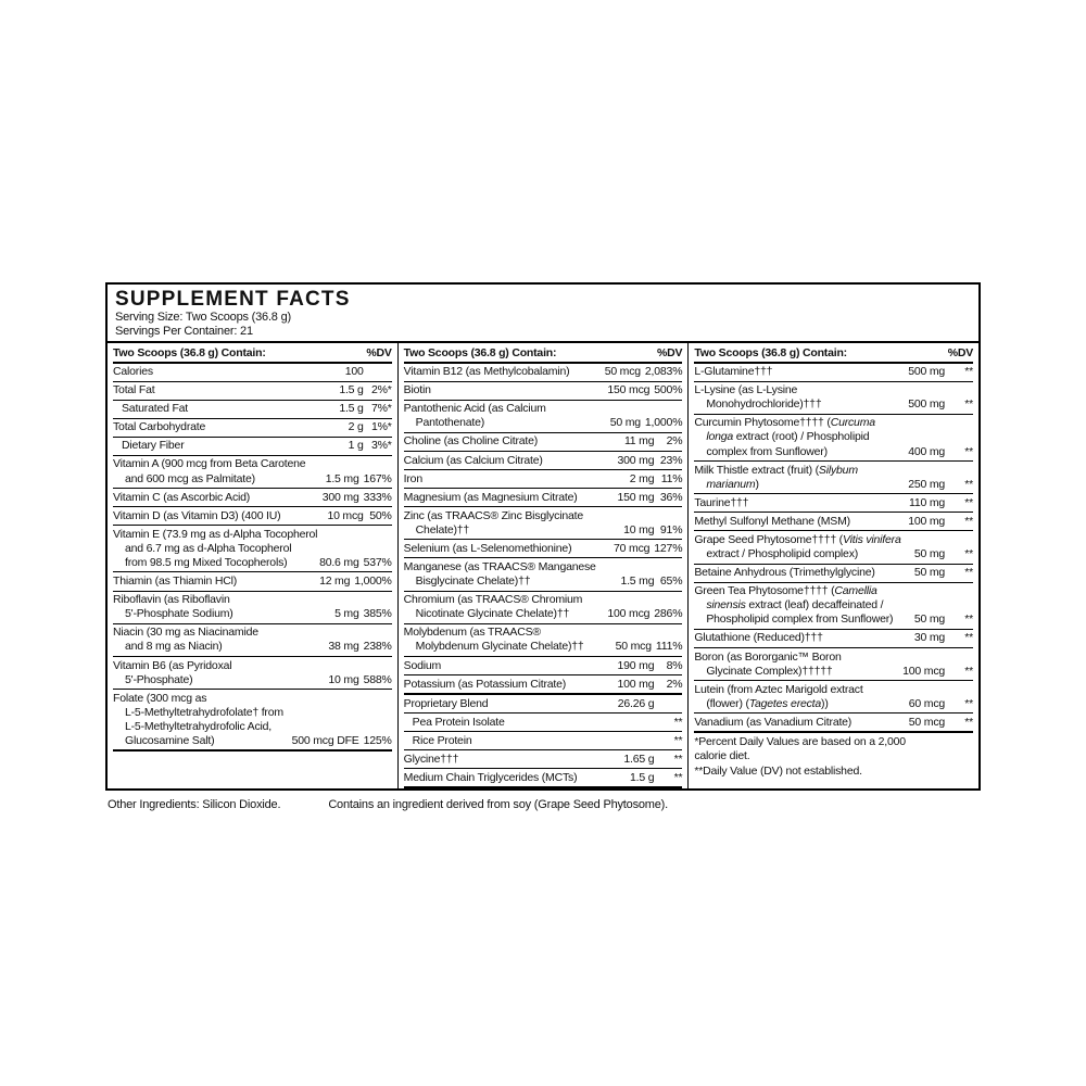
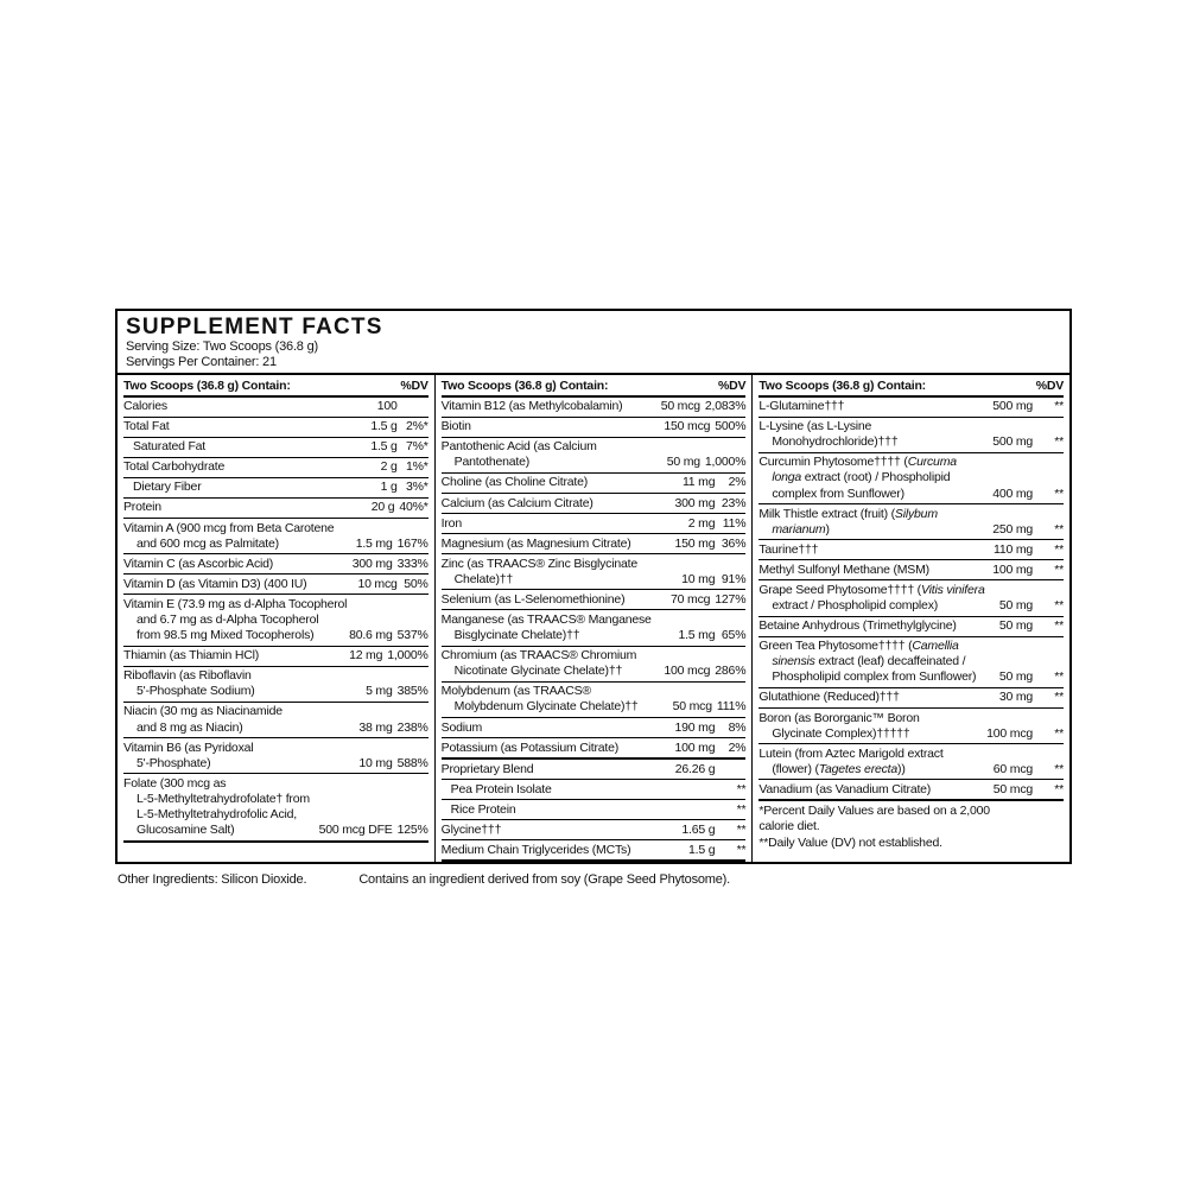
  SUPPLEMENT FACTS
  Serving Size: Two Scoops (36.8 g)
  Servings Per Container: 21
  Two Scoops (36.8 g) Contain:
  %DV
  Calories
  100
  Total Fat
  1.5 g
  2%*
  Saturated Fat
  1.5 g
  7%*
  Total Carbohydrate
  2 g
  1%*
  Dietary Fiber
  1 g
  3%*
+ Protein
+ 20 g
+ 40%*
  Vitamin A (900 mcg from Beta Carotene
  and 600 mcg as Palmitate)
  1.5 mg
  167%
  Vitamin C (as Ascorbic Acid)
  300 mg
  333%
  Vitamin D (as Vitamin D3) (400 IU)
  10 mcg
  50%
  Vitamin E (73.9 mg as d-Alpha Tocopherol
  and 6.7 mg as d-Alpha Tocopherol
  from 98.5 mg Mixed Tocopherols)
  80.6 mg
  537%
  Thiamin (as Thiamin HCl)
  12 mg
  1,000%
  Riboflavin (as Riboflavin
  5'-Phosphate Sodium)
  5 mg
  385%
  Niacin (30 mg as Niacinamide
  and 8 mg as Niacin)
  38 mg
  238%
  Vitamin B6 (as Pyridoxal
  5'-Phosphate)
  10 mg
  588%
  Folate (300 mcg as
  L-5-Methyltetrahydrofolate† from
  L-5-Methyltetrahydrofolic Acid,
  Glucosamine Salt)
  500 mcg DFE
  125%
  Two Scoops (36.8 g) Contain:
  %DV
  Vitamin B12 (as Methylcobalamin)
  50 mcg
  2,083%
  Biotin
  150 mcg
  500%
  Pantothenic Acid (as Calcium
  Pantothenate)
  50 mg
  1,000%
  Choline (as Choline Citrate)
  11 mg
  2%
  Calcium (as Calcium Citrate)
  300 mg
  23%
  Iron
  2 mg
  11%
  Magnesium (as Magnesium Citrate)
  150 mg
  36%
  Zinc (as TRAACS® Zinc Bisglycinate
  Chelate)††
  10 mg
  91%
  Selenium (as L-Selenomethionine)
  70 mcg
  127%
  Manganese (as TRAACS® Manganese
  Bisglycinate Chelate)††
  1.5 mg
  65%
  Chromium (as TRAACS® Chromium
  Nicotinate Glycinate Chelate)††
  100 mcg
  286%
  Molybdenum (as TRAACS®
  Molybdenum Glycinate Chelate)††
  50 mcg
  111%
  Sodium
  190 mg
  8%
  Potassium (as Potassium Citrate)
  100 mg
  2%
  Proprietary Blend
  26.26 g
  Pea Protein Isolate
  **
  Rice Protein
  **
  Glycine†††
  1.65 g
  **
  Medium Chain Triglycerides (MCTs)
  1.5 g
  **
  Two Scoops (36.8 g) Contain:
  %DV
  L-Glutamine†††
  500 mg
  **
  L-Lysine (as L-Lysine
  Monohydrochloride)†††
  500 mg
  **
  Curcumin Phytosome†††† (Curcuma
  longa extract (root) / Phospholipid
  complex from Sunflower)
  400 mg
  **
  Milk Thistle extract (fruit) (Silybum
  marianum)
  250 mg
  **
  Taurine†††
  110 mg
  **
  Methyl Sulfonyl Methane (MSM)
  100 mg
  **
  Grape Seed Phytosome†††† (Vitis vinifera
  extract / Phospholipid complex)
  50 mg
  **
  Betaine Anhydrous (Trimethylglycine)
  50 mg
  **
  Green Tea Phytosome†††† (Camellia
  sinensis extract (leaf) decaffeinated /
  Phospholipid complex from Sunflower)
  50 mg
  **
  Glutathione (Reduced)†††
  30 mg
  **
  Boron (as Bororganic™ Boron
  Glycinate Complex)†††††
  100 mcg
  **
  Lutein (from Aztec Marigold extract
  (flower) (Tagetes erecta))
  60 mcg
  **
  Vanadium (as Vanadium Citrate)
  50 mcg
  **
  *Percent Daily Values are based on a 2,000
  calorie diet.
  **Daily Value (DV) not established.
  Other Ingredients: Silicon Dioxide.
  Contains an ingredient derived from soy (Grape Seed Phytosome).
